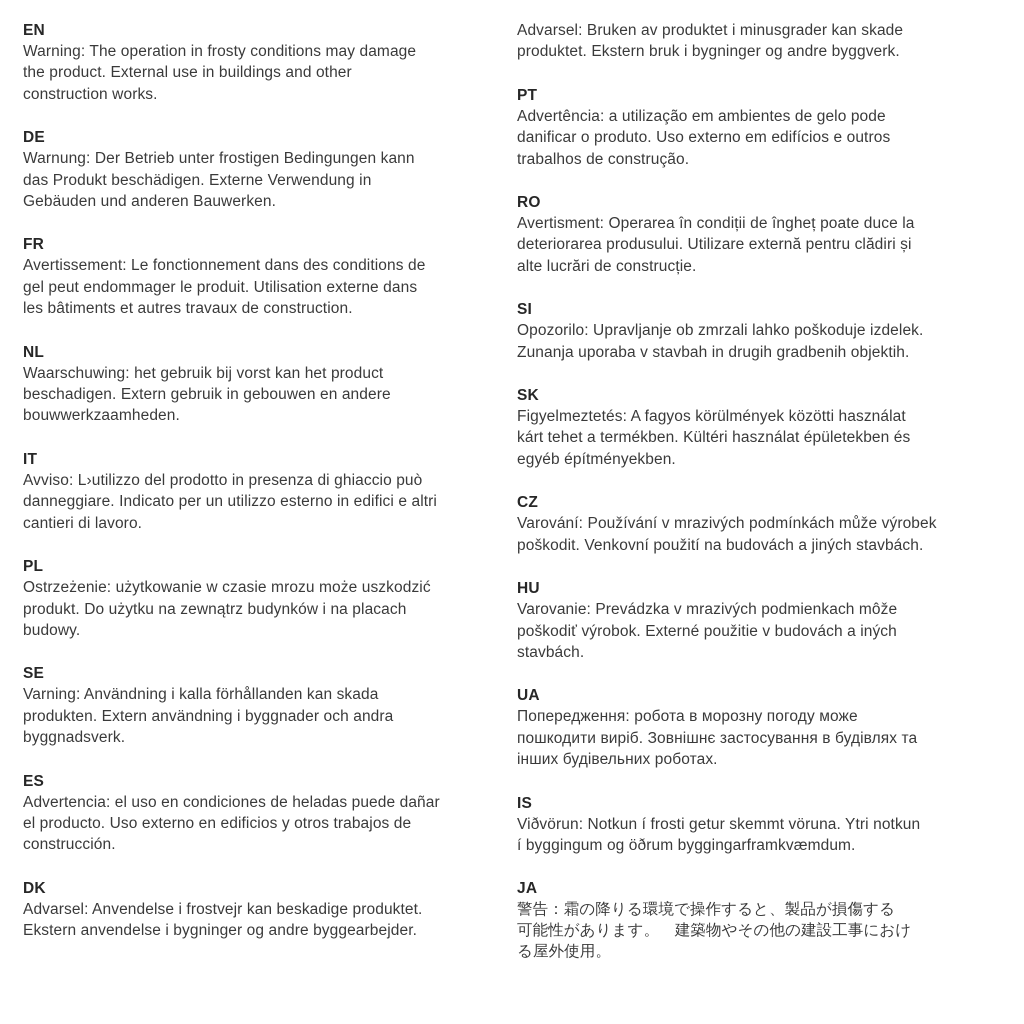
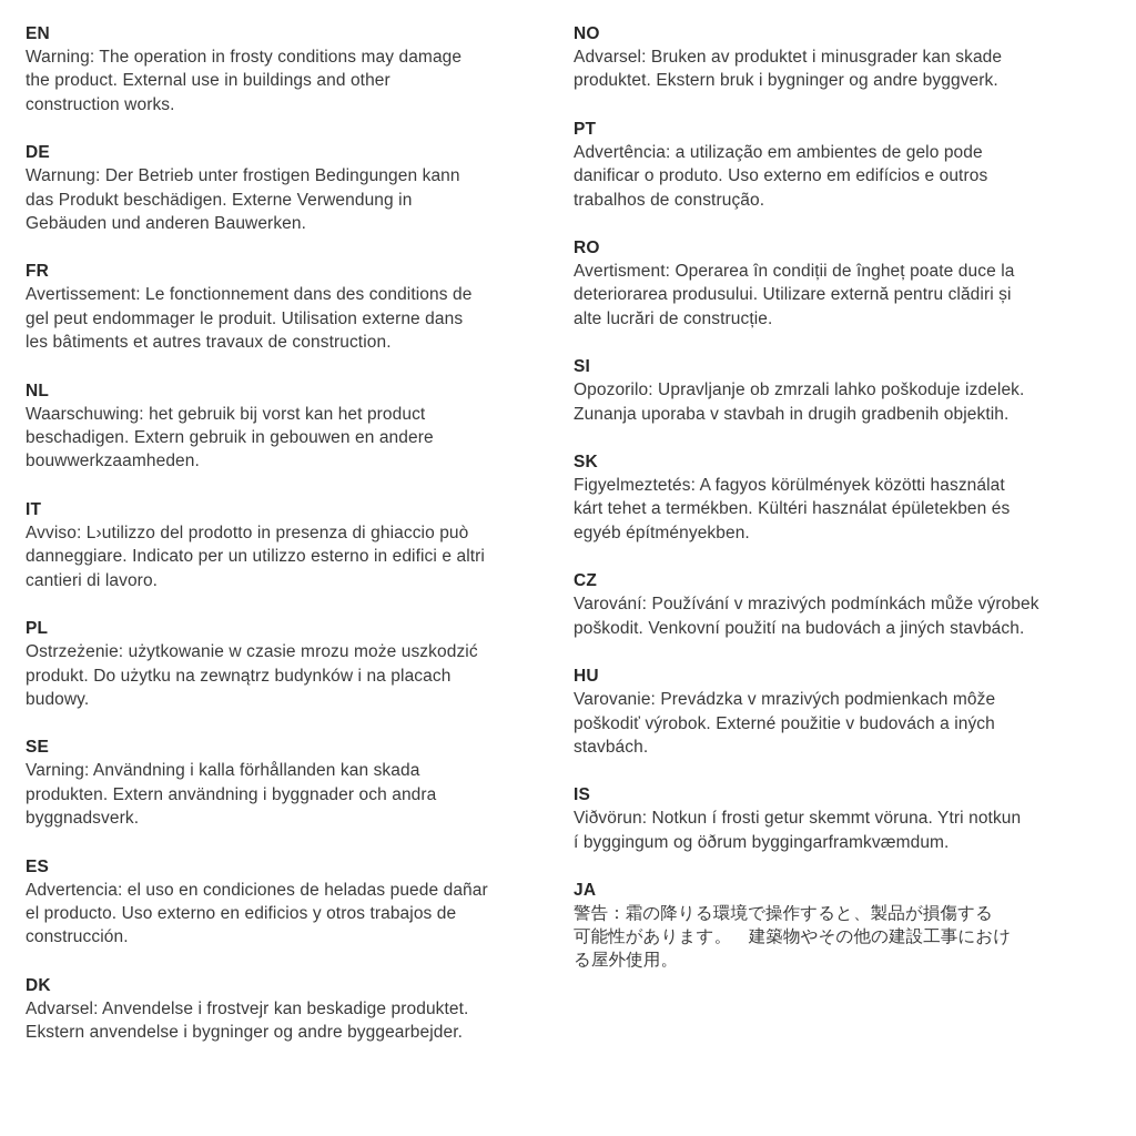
  EN
  Warning: The operation in frosty conditions may damage
  the product. External use in buildings and other
  construction works.
  DE
  Warnung: Der Betrieb unter frostigen Bedingungen kann
  das Produkt beschädigen. Externe Verwendung in
  Gebäuden und anderen Bauwerken.
  FR
  Avertissement: Le fonctionnement dans des conditions de
  gel peut endommager le produit. Utilisation externe dans
  les bâtiments et autres travaux de construction.
  NL
  Waarschuwing: het gebruik bij vorst kan het product
  beschadigen. Extern gebruik in gebouwen en andere
  bouwwerkzaamheden.
  IT
  Avviso: L›utilizzo del prodotto in presenza di ghiaccio può
  danneggiare. Indicato per un utilizzo esterno in edifici e altri
  cantieri di lavoro.
  PL
  Ostrzeżenie: użytkowanie w czasie mrozu może uszkodzić
  produkt. Do użytku na zewnątrz budynków i na placach
  budowy.
  SE
  Varning: Användning i kalla förhållanden kan skada
  produkten. Extern användning i byggnader och andra
  byggnadsverk.
  ES
  Advertencia: el uso en condiciones de heladas puede dañar
  el producto. Uso externo en edificios y otros trabajos de
  construcción.
  DK
  Advarsel: Anvendelse i frostvejr kan beskadige produktet.
  Ekstern anvendelse i bygninger og andre byggearbejder.
+ NO
  Advarsel: Bruken av produktet i minusgrader kan skade
  produktet. Ekstern bruk i bygninger og andre byggverk.
  PT
  Advertência: a utilização em ambientes de gelo pode
  danificar o produto. Uso externo em edifícios e outros
  trabalhos de construção.
  RO
  Avertisment: Operarea în condiții de îngheț poate duce la
  deteriorarea produsului. Utilizare externă pentru clădiri și
  alte lucrări de construcție.
  SI
  Opozorilo: Upravljanje ob zmrzali lahko poškoduje izdelek.
  Zunanja uporaba v stavbah in drugih gradbenih objektih.
  SK
  Figyelmeztetés: A fagyos körülmények közötti használat
  kárt tehet a termékben. Kültéri használat épületekben és
  egyéb építményekben.
  CZ
  Varování: Používání v mrazivých podmínkách může výrobek
  poškodit. Venkovní použití na budovách a jiných stavbách.
  HU
  Varovanie: Prevádzka v mrazivých podmienkach môže
  poškodiť výrobok. Externé použitie v budovách a iných
  stavbách.
- UA
- Попередження: робота в морозну погоду може
- пошкодити виріб. Зовнішнє застосування в будівлях та
- інших будівельних роботах.
  IS
  Viðvörun: Notkun í frosti getur skemmt vöruna. Ytri notkun
  í byggingum og öðrum byggingarframkvæmdum.
  JA
  警告：霜の降りる環境で操作すると、製品が損傷する
  可能性があります。 建築物やその他の建設工事におけ
  る屋外使用。
